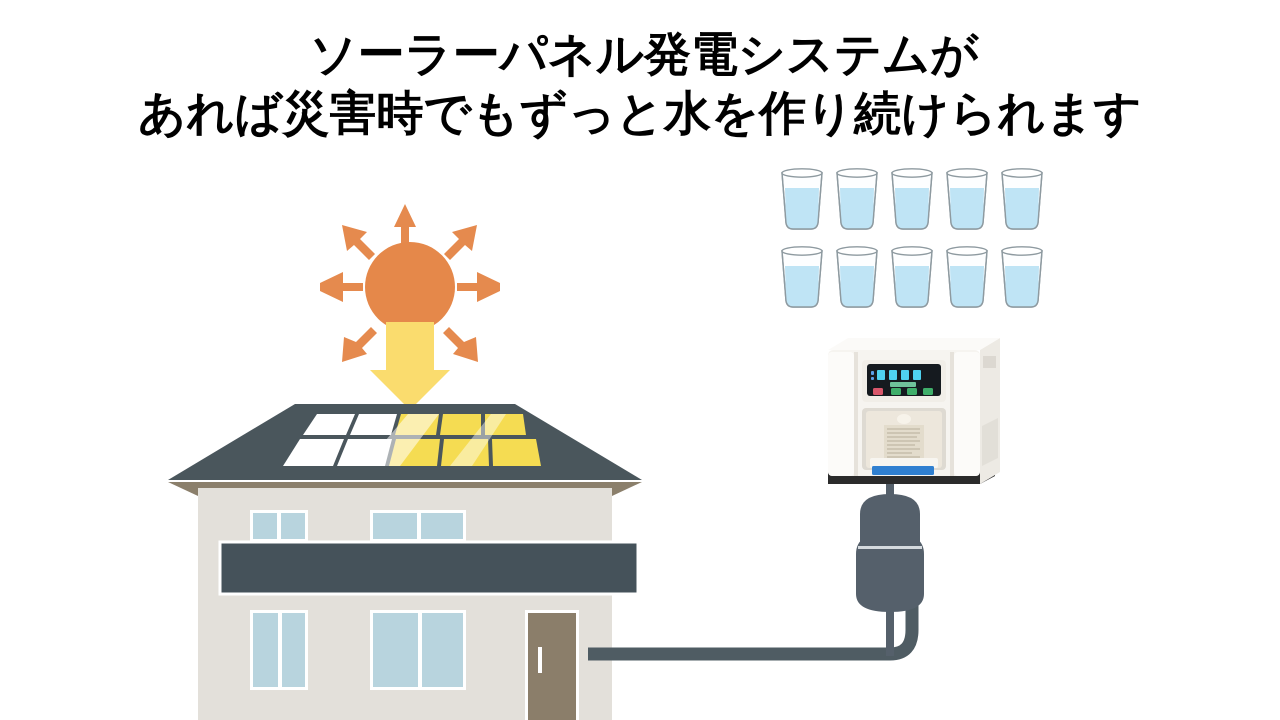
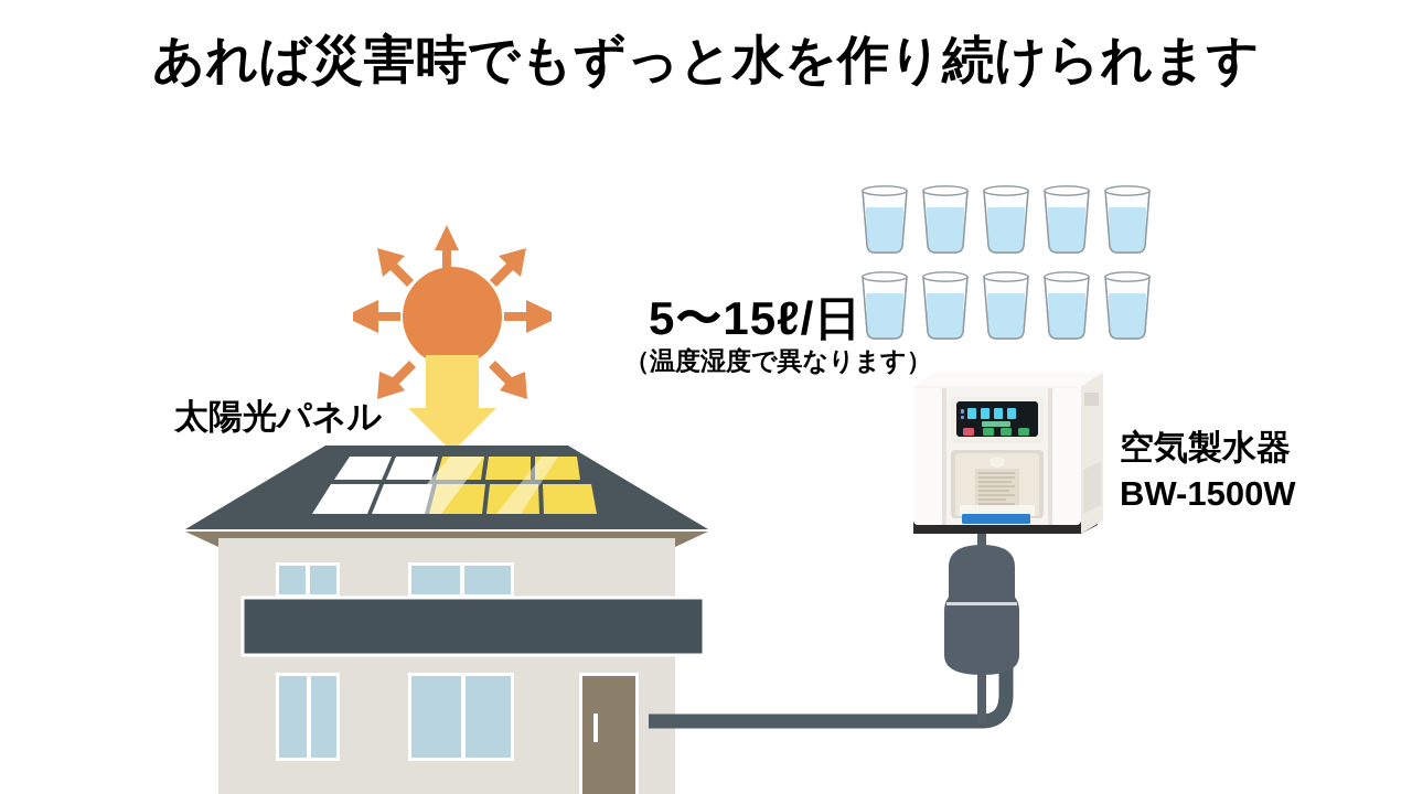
- ソーラーパネル発電システムが
  あれば災害時でもずっと水を作り続けられます
+ 5〜15ℓ/日
+ （温度湿度で異なります）
+ 太陽光パネル
+ 空気製水器
+ BW-1500W
